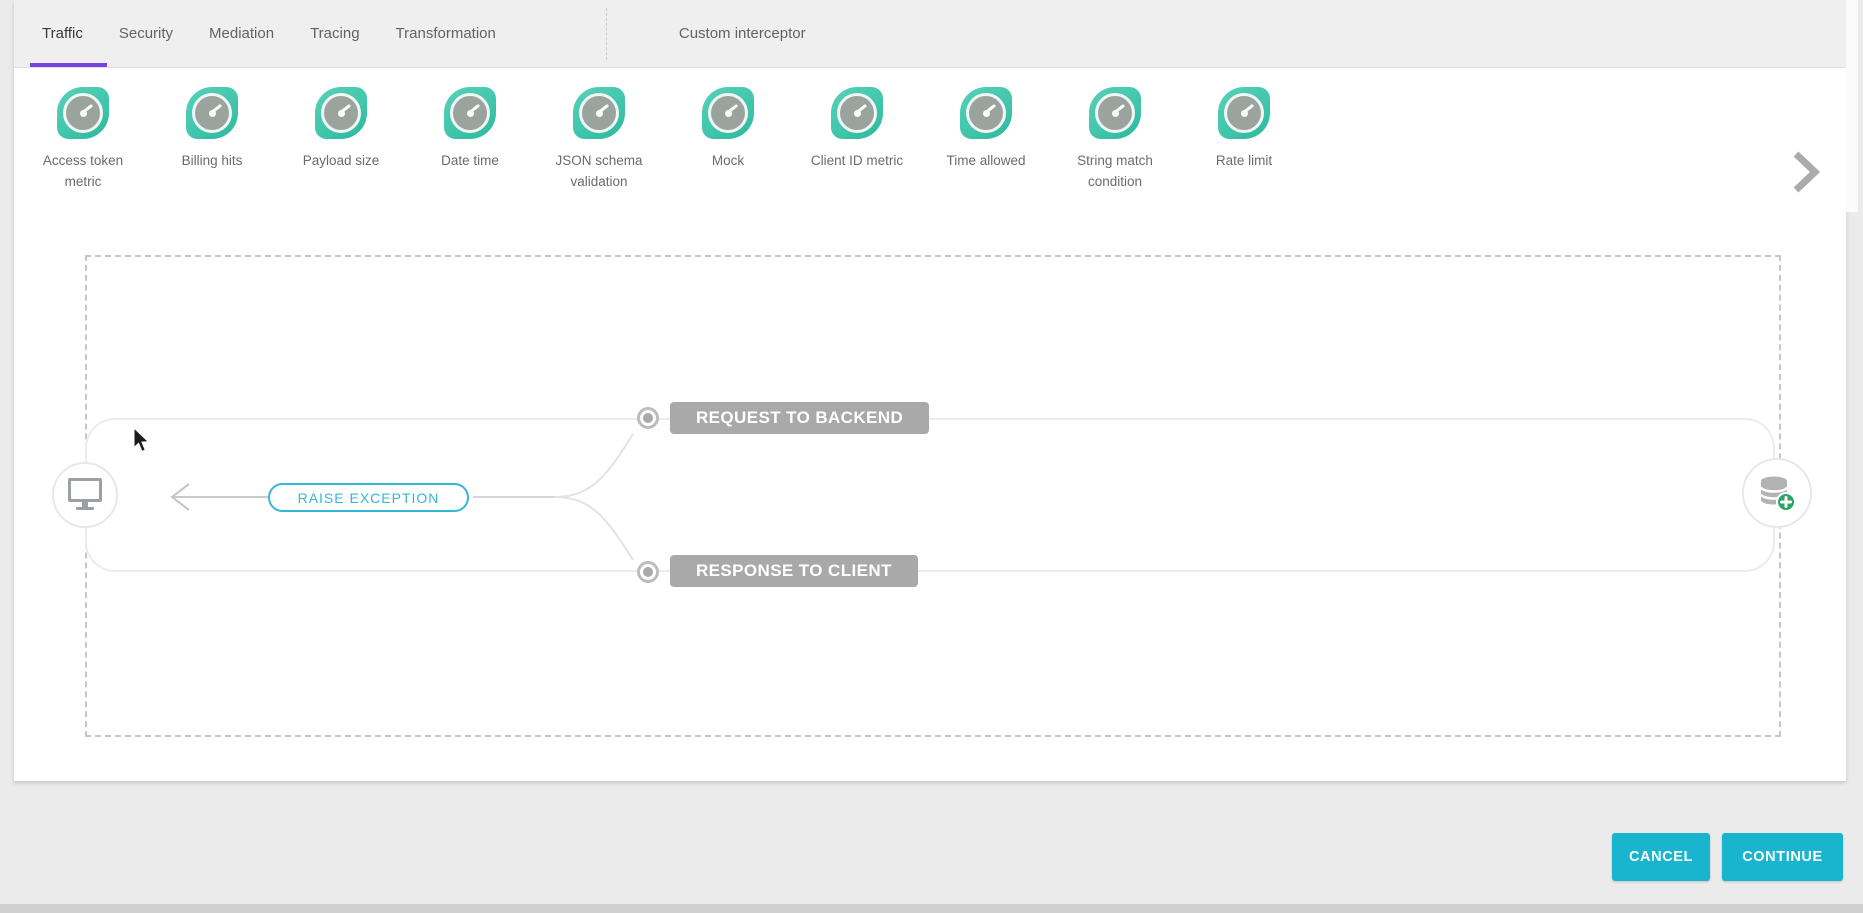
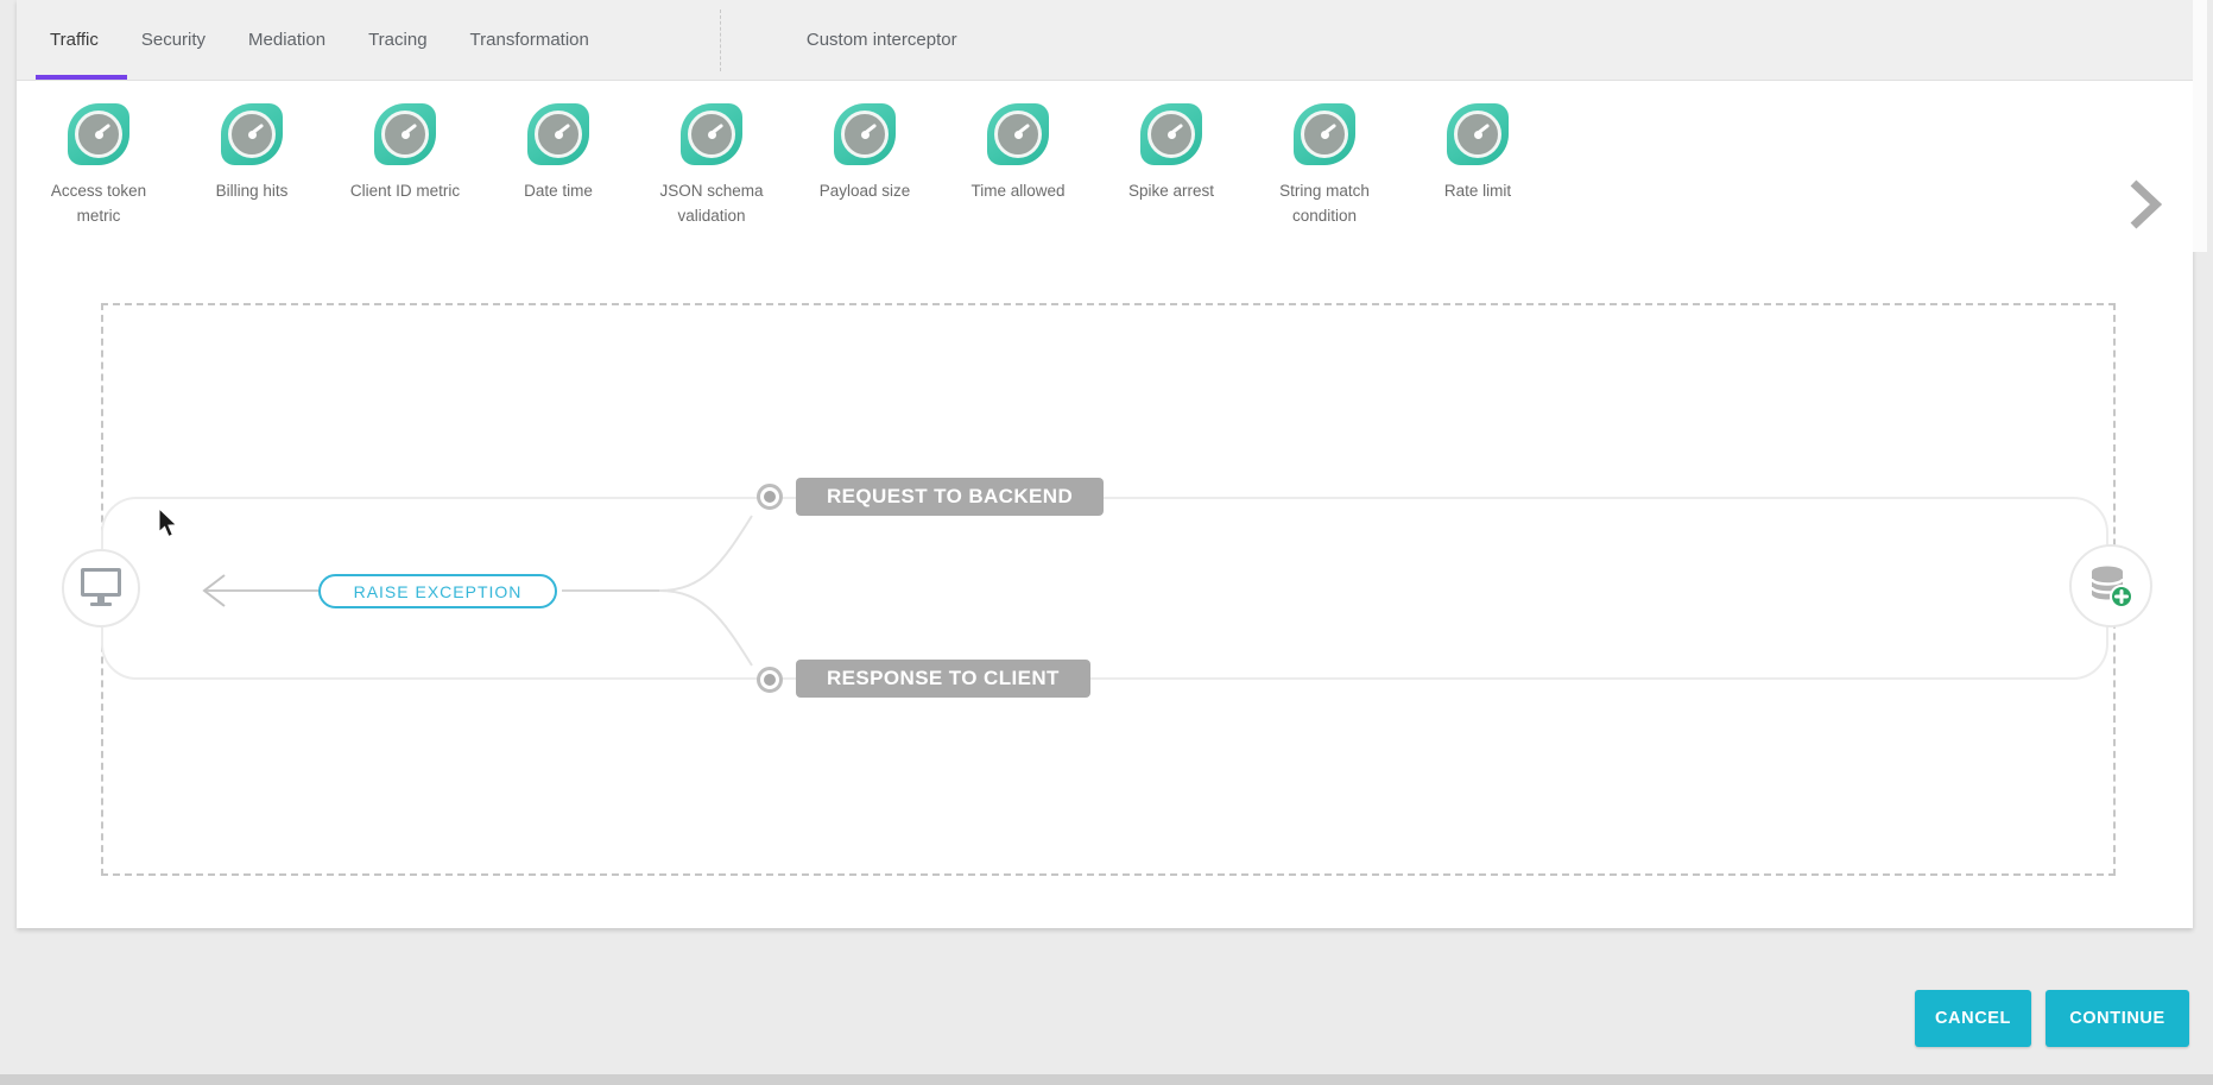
  Traffic
  Security
  Mediation
  Tracing
  Transformation
  Custom interceptor
  Access token metric
  Billing hits
- Payload size
+ Client ID metric
  Date time
  JSON schema validation
- Mock
- Client ID metric
+ Payload size
  Time allowed
+ Spike arrest
  String match condition
  Rate limit
  REQUEST TO BACKEND
  RESPONSE TO CLIENT
  RAISE EXCEPTION
  CANCEL
  CONTINUE
